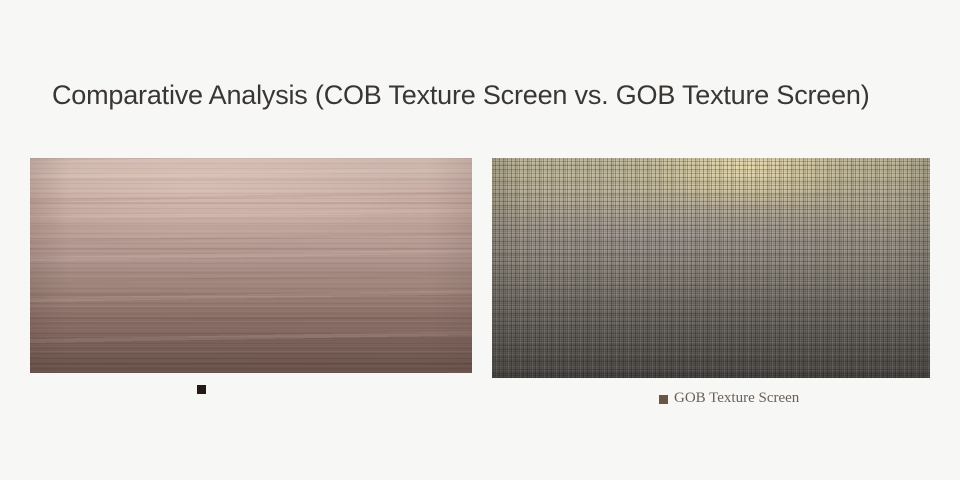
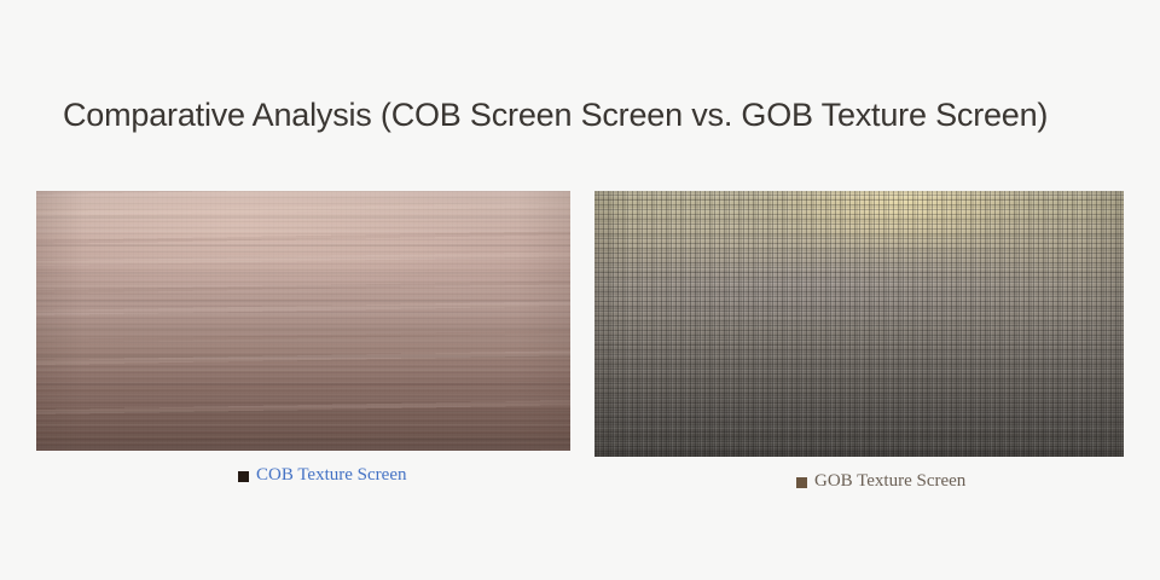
- Comparative Analysis (COB Texture Screen vs. GOB Texture Screen)
+ Comparative Analysis (COB Screen Screen vs. GOB Texture Screen)
+ COB Texture Screen
  GOB Texture Screen
